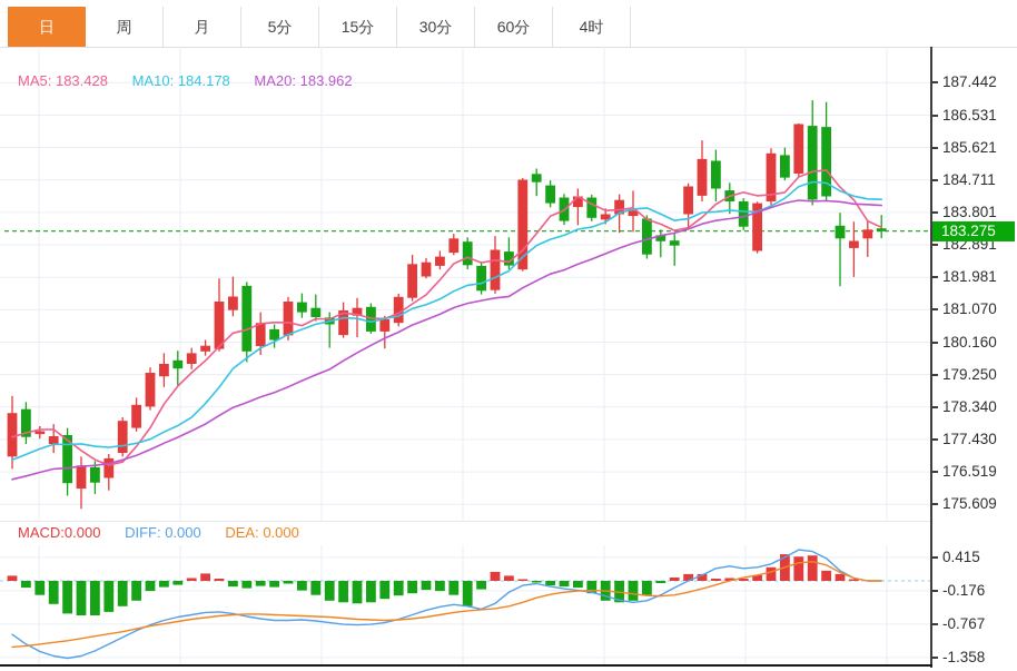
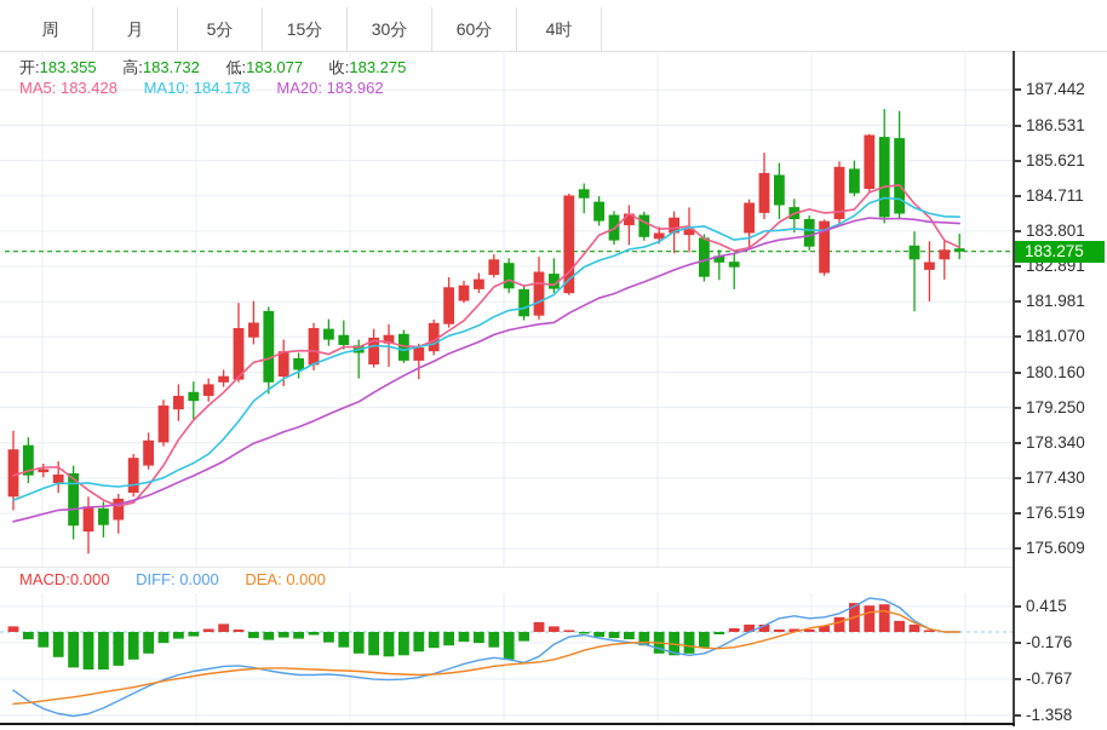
- 日
  周
  月
  5分
  15分
  30分
  60分
  4时
+ 开:183.355 高:183.732 低:183.077 收:183.275
  MA5: 183.428 MA10: 184.178 MA20: 183.962
  MACD:0.000 DIFF: 0.000 DEA: 0.000
  183.275
  187.442
  186.531
  185.621
  184.711
  183.801
  182.891
  181.981
  181.070
  180.160
  179.250
  178.340
  177.430
  176.519
  175.609
  0.415
  -0.176
  -0.767
  -1.358
